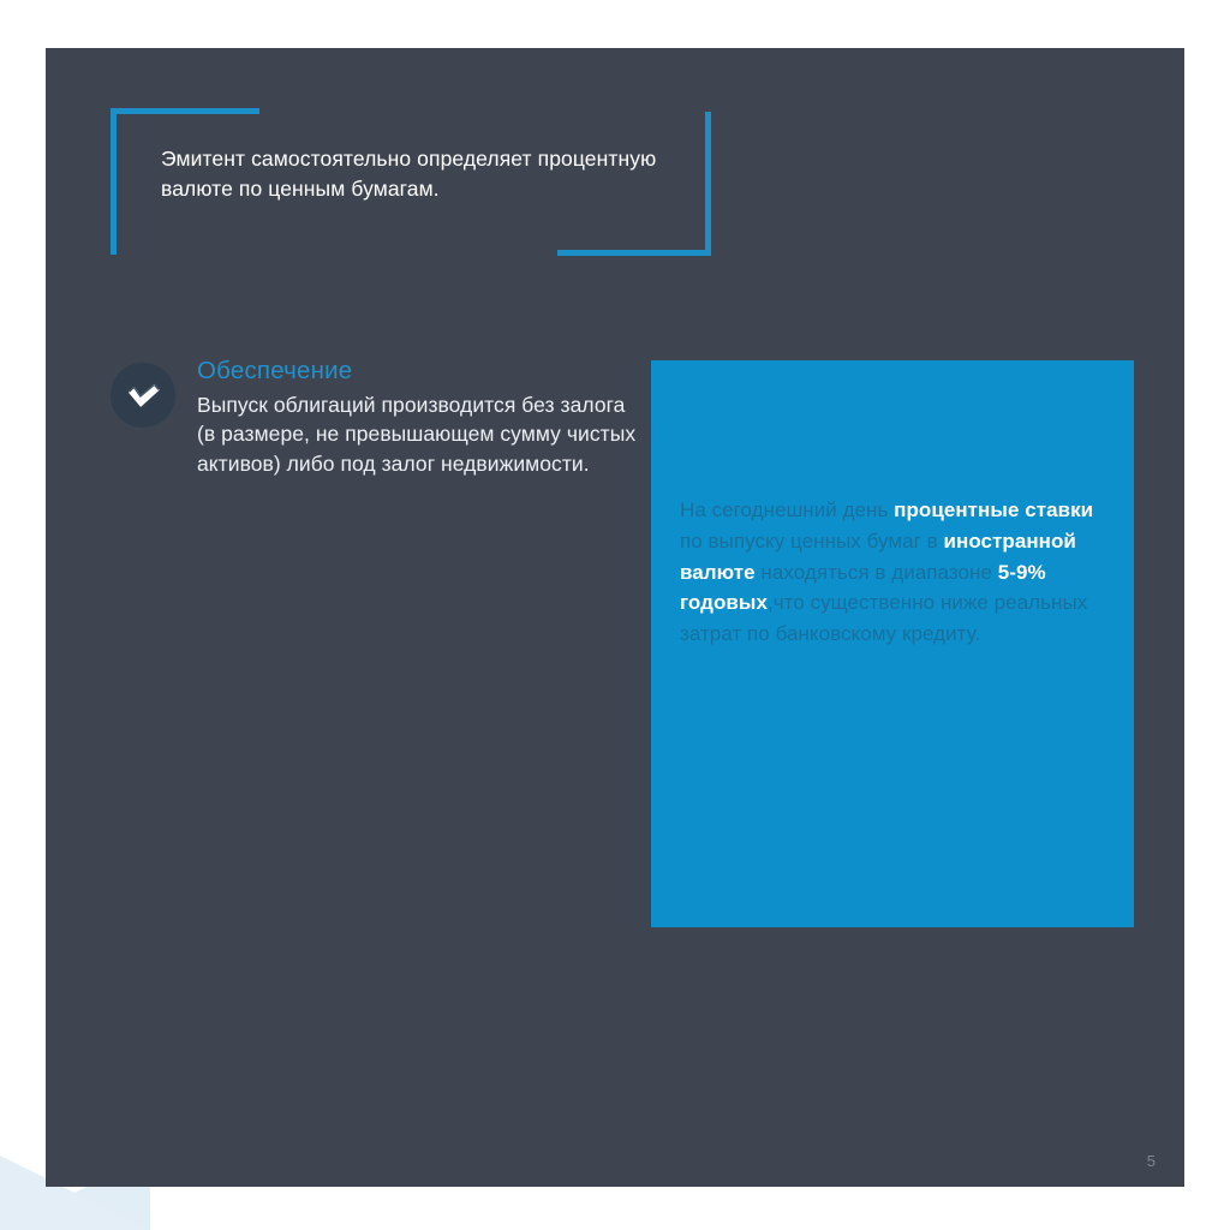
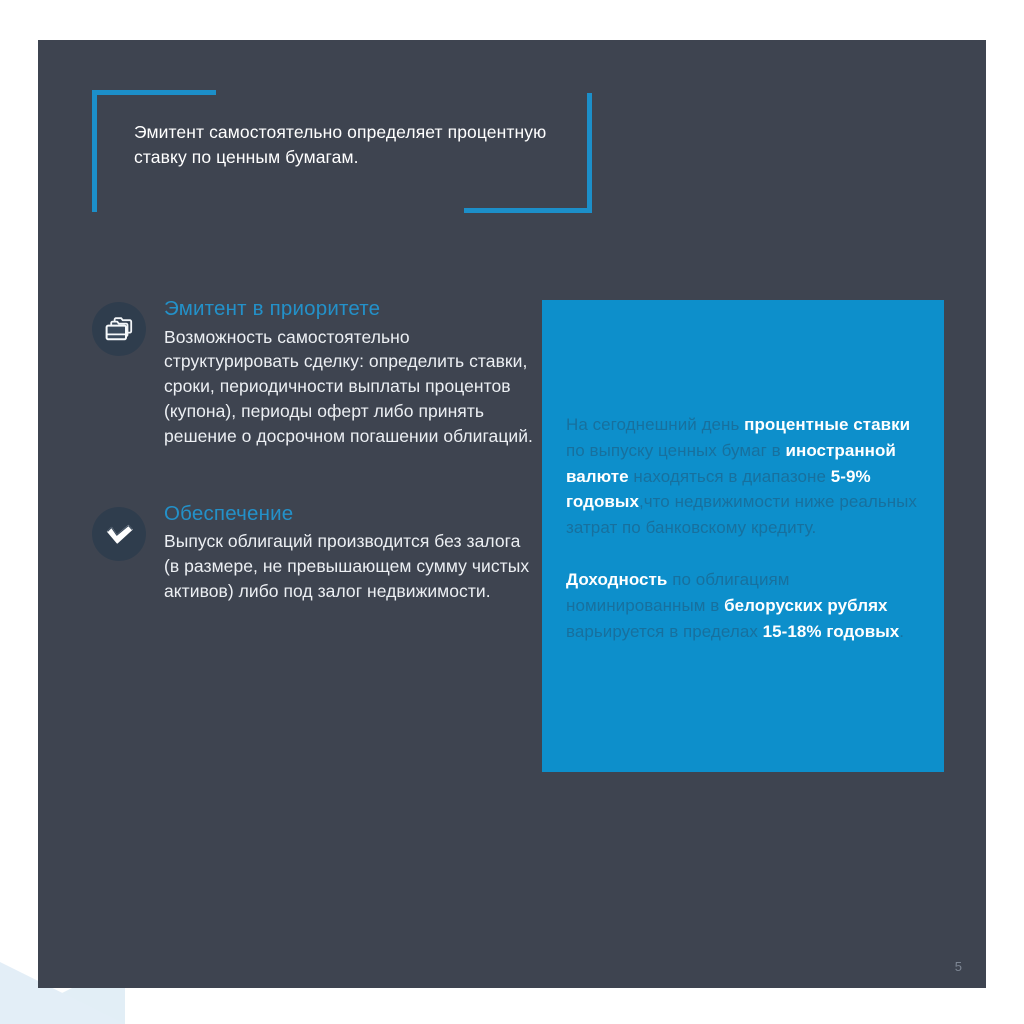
- Эмитент самостоятельно определяет процентную валюте по ценным бумагам.
+ Эмитент самостоятельно определяет процентную ставку по ценным бумагам.
+ Эмитент в приоритете
+ Возможность самостоятельно структурировать сделку: определить ставки, сроки, периодичности выплаты процентов (купона), периоды оферт либо принять решение о досрочном погашении облигаций.
  Обеспечение
  Выпуск облигаций производится без залога
  (в размере, не превышающем сумму чистых активов) либо под залог недвижимости.
- На сегоднешний день процентные ставки по выпуску ценных бумаг в иностранной валюте находяться в диапазоне 5-9% годовых,что существенно ниже реальных затрат по банковскому кредиту.
+ На сегоднешний день процентные ставки по выпуску ценных бумаг в иностранной валюте находяться в диапазоне 5-9% годовых,что недвижимости ниже реальных затрат по банковскому кредиту.
+ Доходность по облигациям номинированным в белоруских рублях варьируется в пределах 15-18% годовых.
  5
